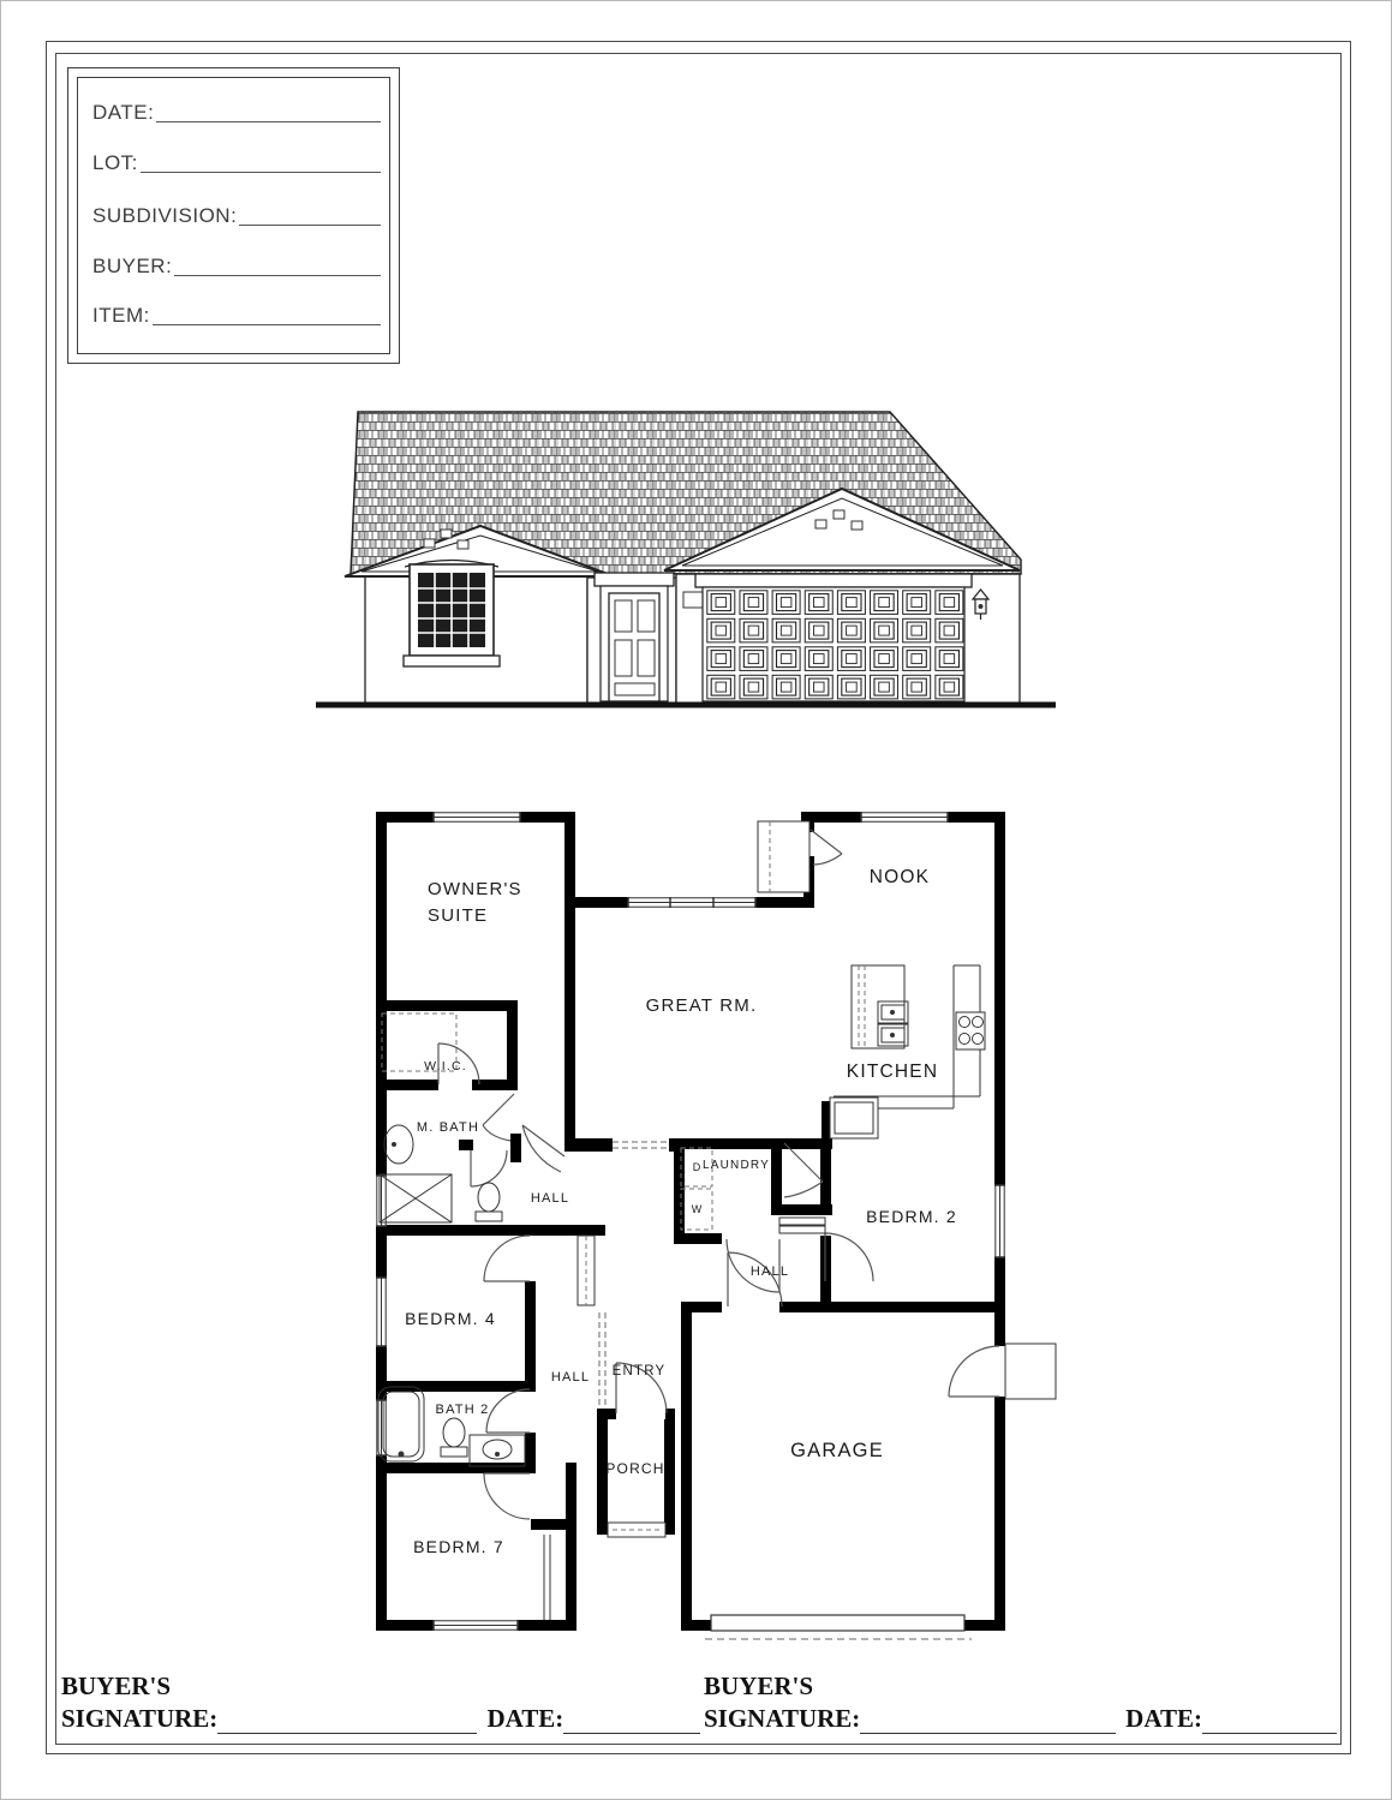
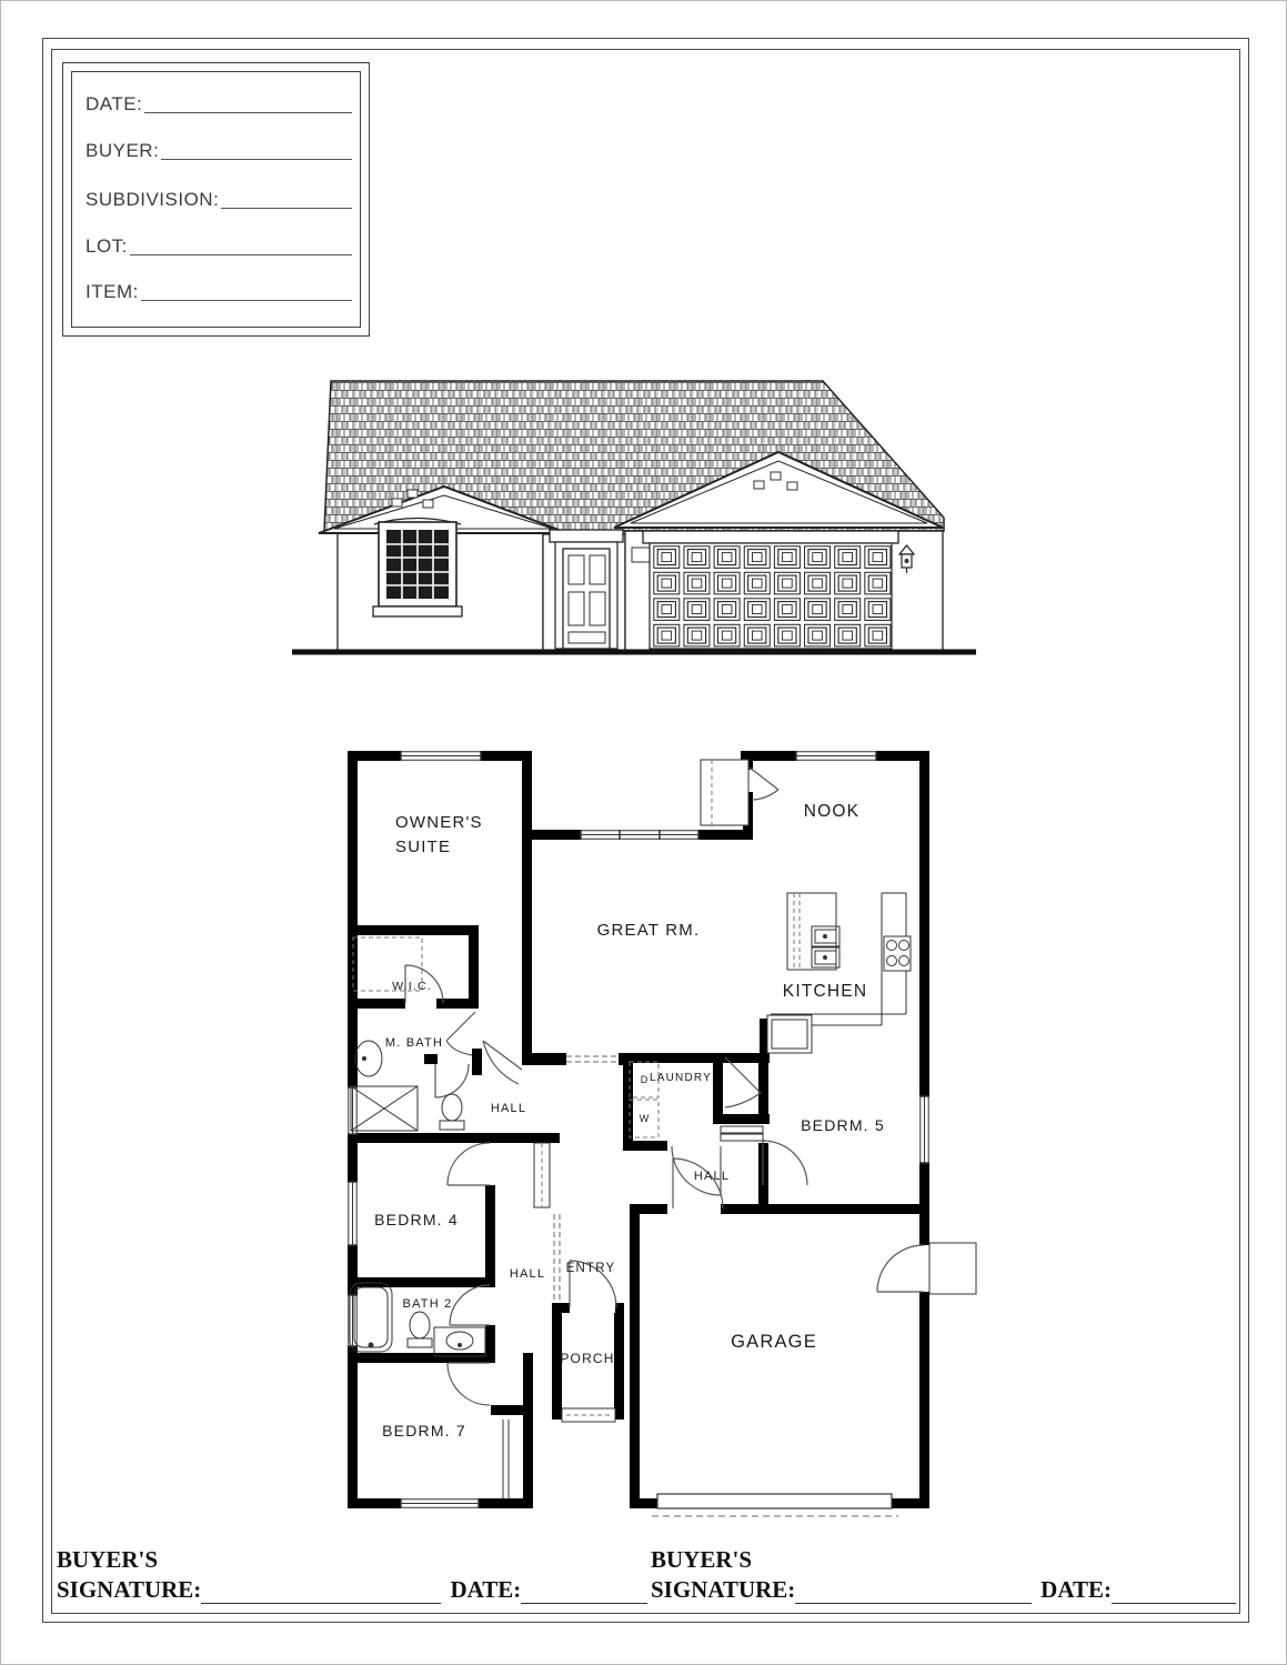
  DATE:
- LOT:
+ BUYER:
  SUBDIVISION:
- BUYER:
+ LOT:
  ITEM:
  OWNER'S
  SUITE
  GREAT RM.
  NOOK
  KITCHEN
  W.I.C.
  M. BATH
  HALL
  LAUNDRY
- BEDRM. 2
+ BEDRM. 5
  BEDRM. 4
  HALL
  HALL
  ENTRY
  BATH 2
  PORCH
  BEDRM. 7
  GARAGE
  D
  W
  BUYER'S
  SIGNATURE:
  DATE:
  BUYER'S
  SIGNATURE:
  DATE:
